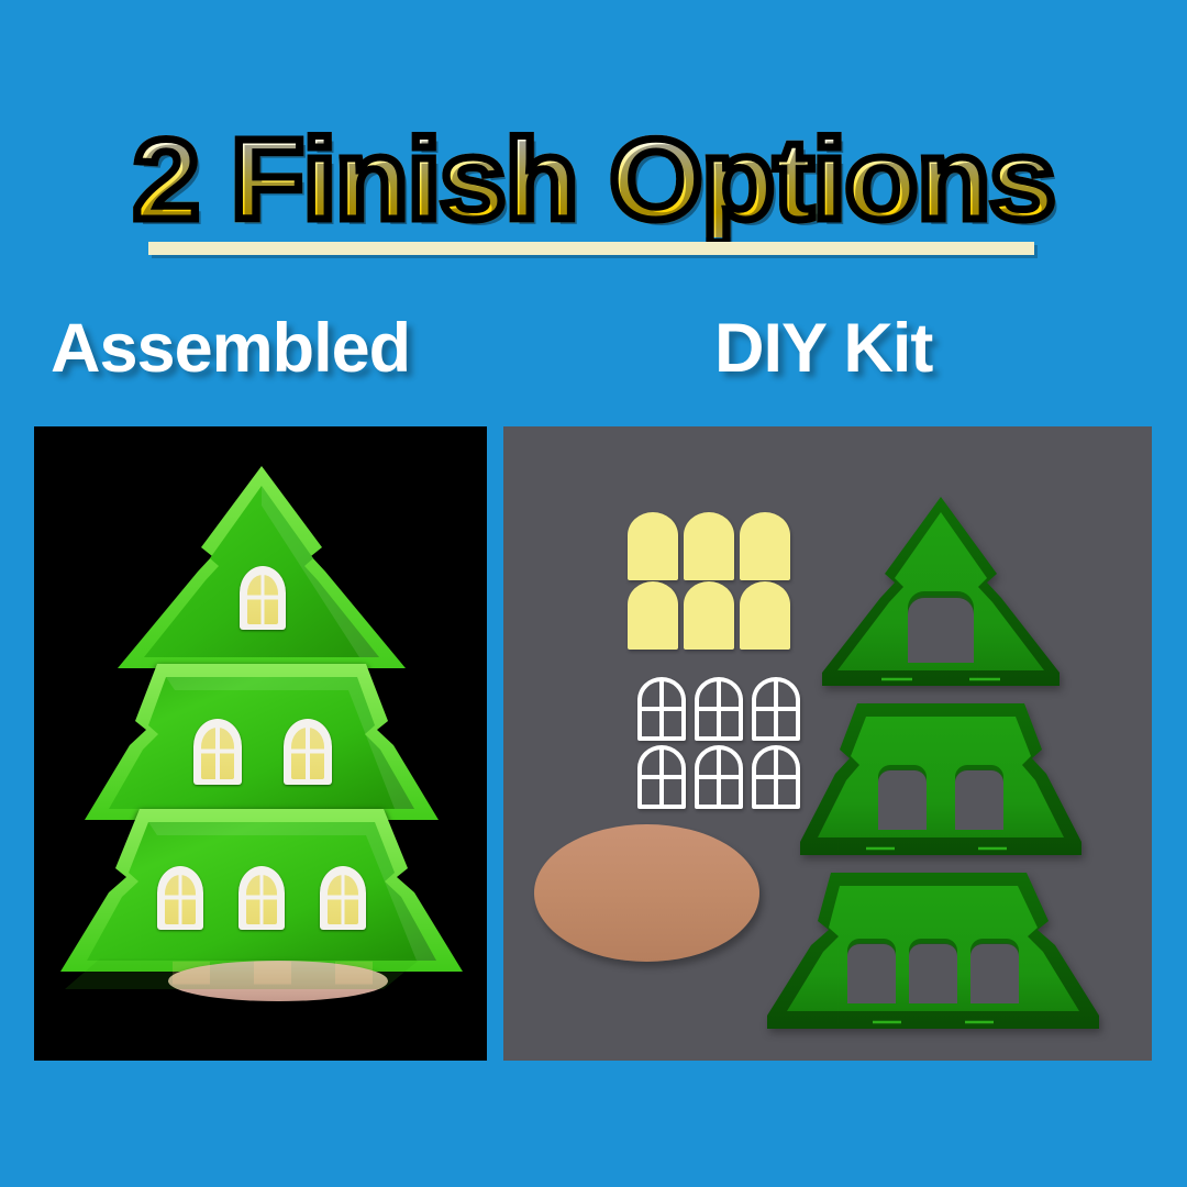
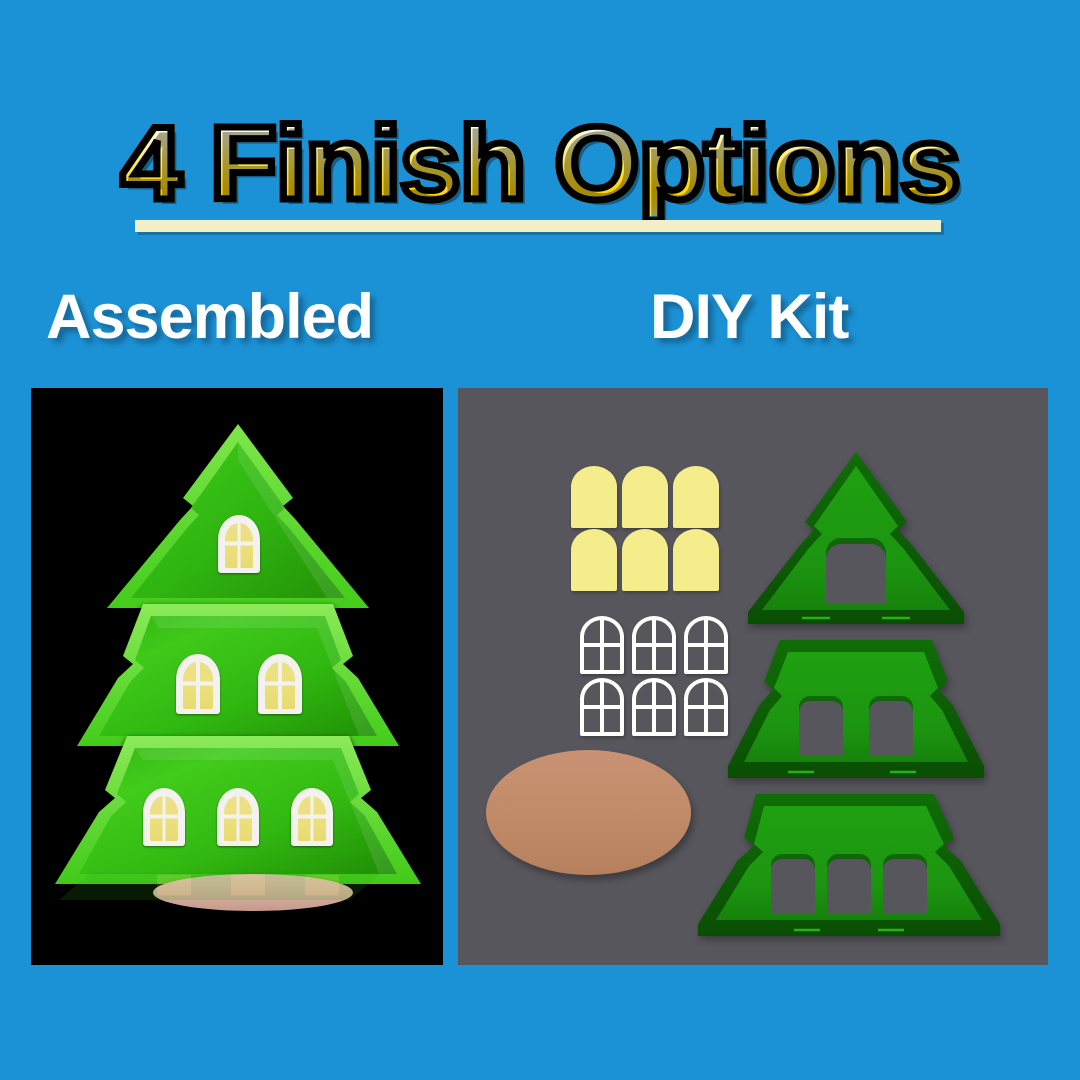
- 2 Finish Options
+ 4 Finish Options
  Assembled
  DIY Kit
